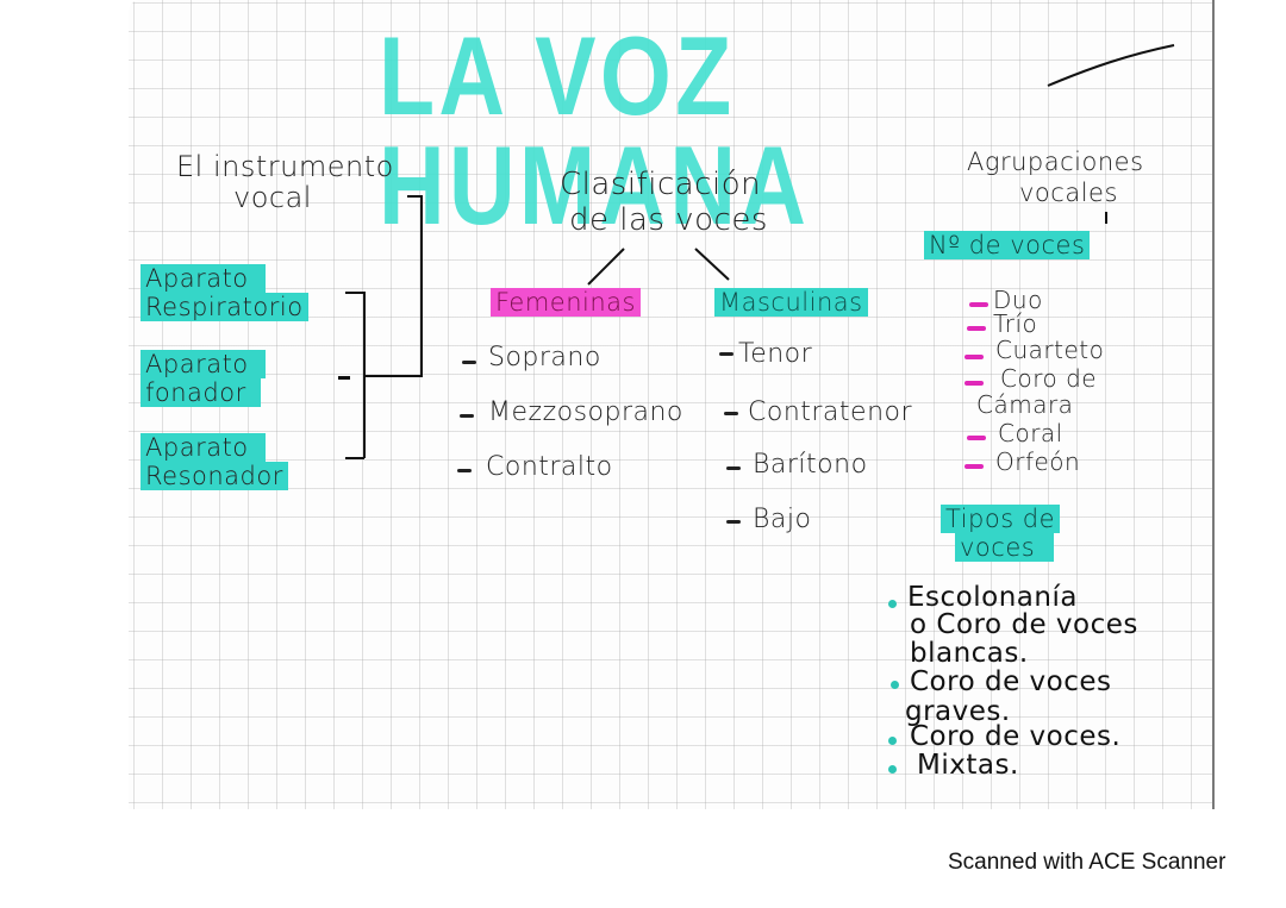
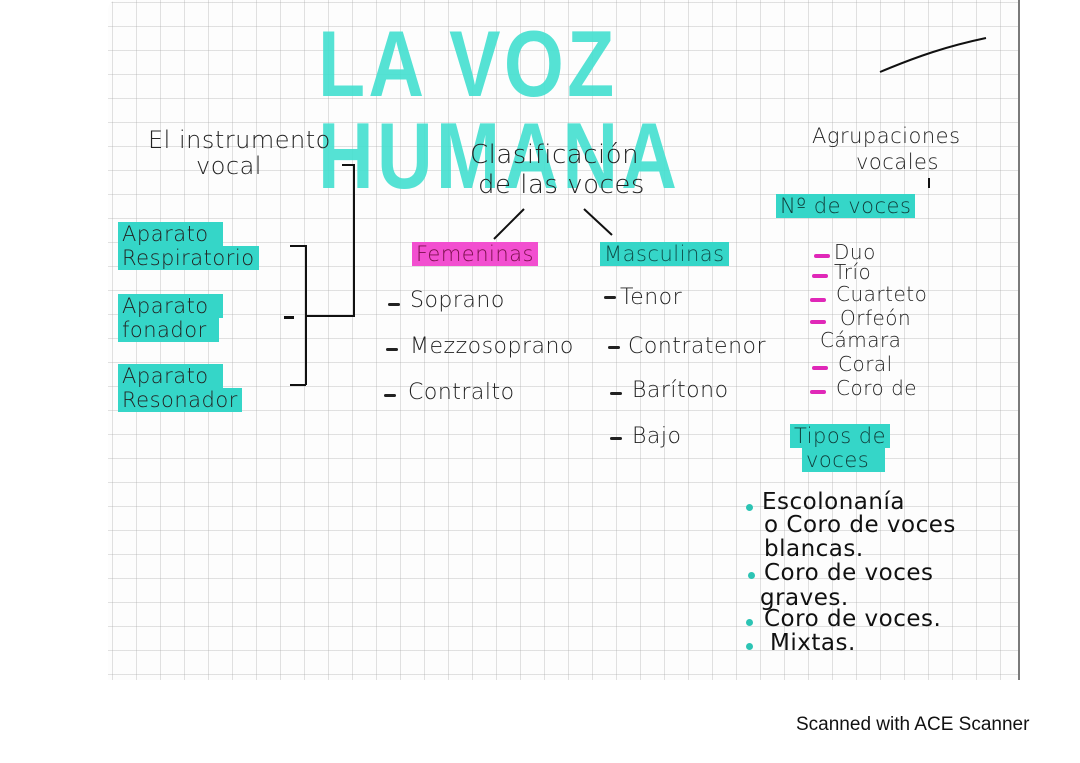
  LA VOZ HUMANA
  El instrumento
  vocal
  Aparato
  Respiratorio
  Aparato
  fonador
  Aparato
  Resonador
  Clasificación
  de las voces
  Femeninas
  Masculinas
  Soprano
  Mezzosoprano
  Contralto
  Tenor
  Contratenor
  Barítono
  Bajo
  Agrupaciones
  vocales
  Nº de voces
  Duo
  Trío
  Cuarteto
- Coro de
+ Orfeón
  Cámara
  Coral
- Orfeón
+ Coro de
  Tipos de
  voces
  Escolonanía
  o Coro de voces
  blancas.
  Coro de voces
  graves.
  Coro de voces.
  Mixtas.
  Scanned with ACE Scanner
